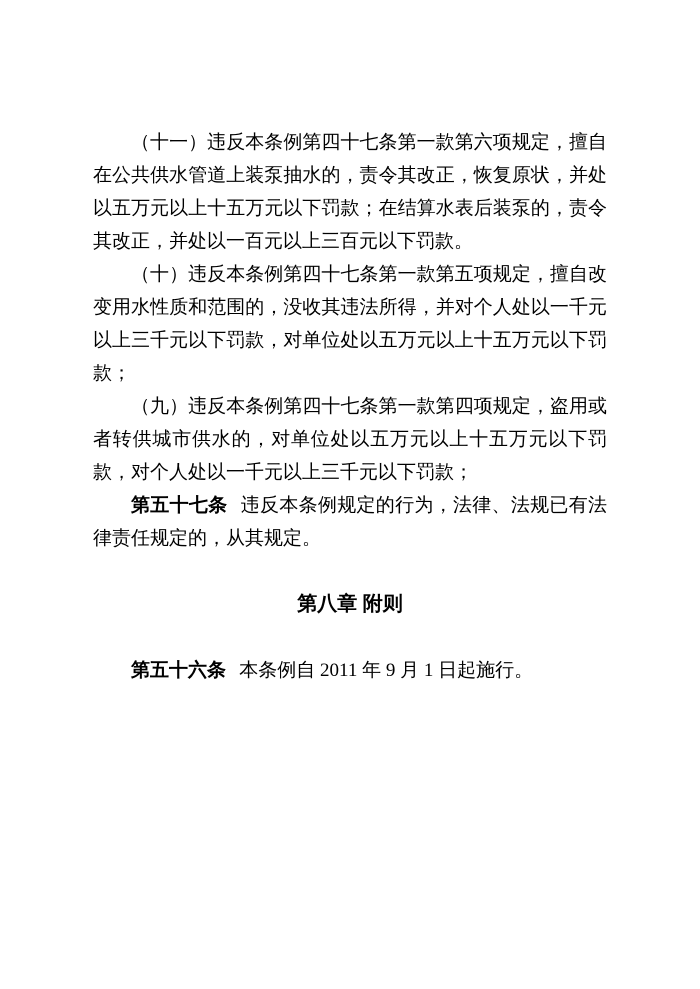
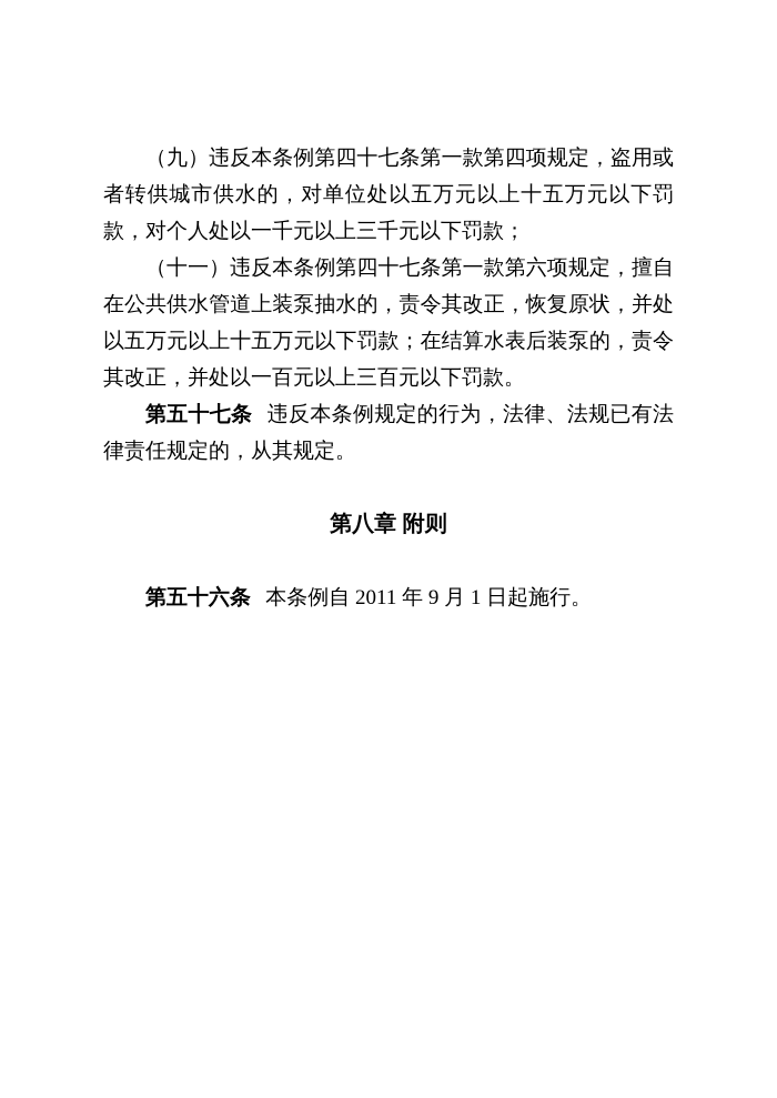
- （十一）违反本条例第四十七条第一款第六项规定，擅自在公共供水管道上装泵抽水的，责令其改正，恢复原状，并处以五万元以上十五万元以下罚款；在结算水表后装泵的，责令其改正，并处以一百元以上三百元以下罚款。
+ （九）违反本条例第四十七条第一款第四项规定，盗用或者转供城市供水的，对单位处以五万元以上十五万元以下罚款，对个人处以一千元以上三千元以下罚款；
- （十）违反本条例第四十七条第一款第五项规定，擅自改变用水性质和范围的，没收其违法所得，并对个人处以一千元以上三千元以下罚款，对单位处以五万元以上十五万元以下罚款；
- （九）违反本条例第四十七条第一款第四项规定，盗用或者转供城市供水的，对单位处以五万元以上十五万元以下罚款，对个人处以一千元以上三千元以下罚款；
+ （十一）违反本条例第四十七条第一款第六项规定，擅自在公共供水管道上装泵抽水的，责令其改正，恢复原状，并处以五万元以上十五万元以下罚款；在结算水表后装泵的，责令其改正，并处以一百元以上三百元以下罚款。
  第五十七条 违反本条例规定的行为，法律、法规已有法律责任规定的，从其规定。
  第八章 附则
  第五十六条 本条例自 2011 年 9 月 1 日起施行。
